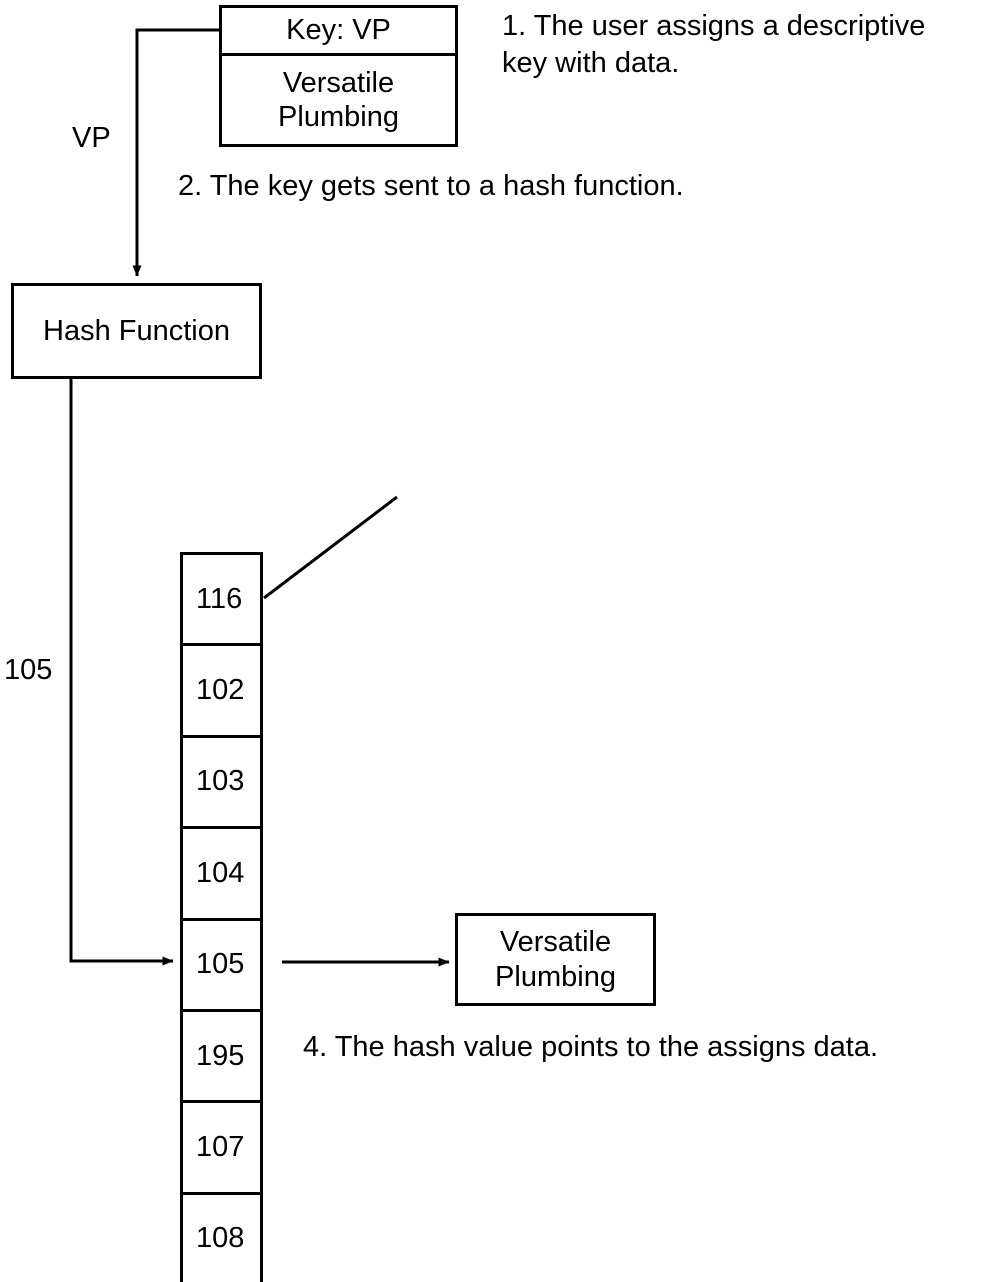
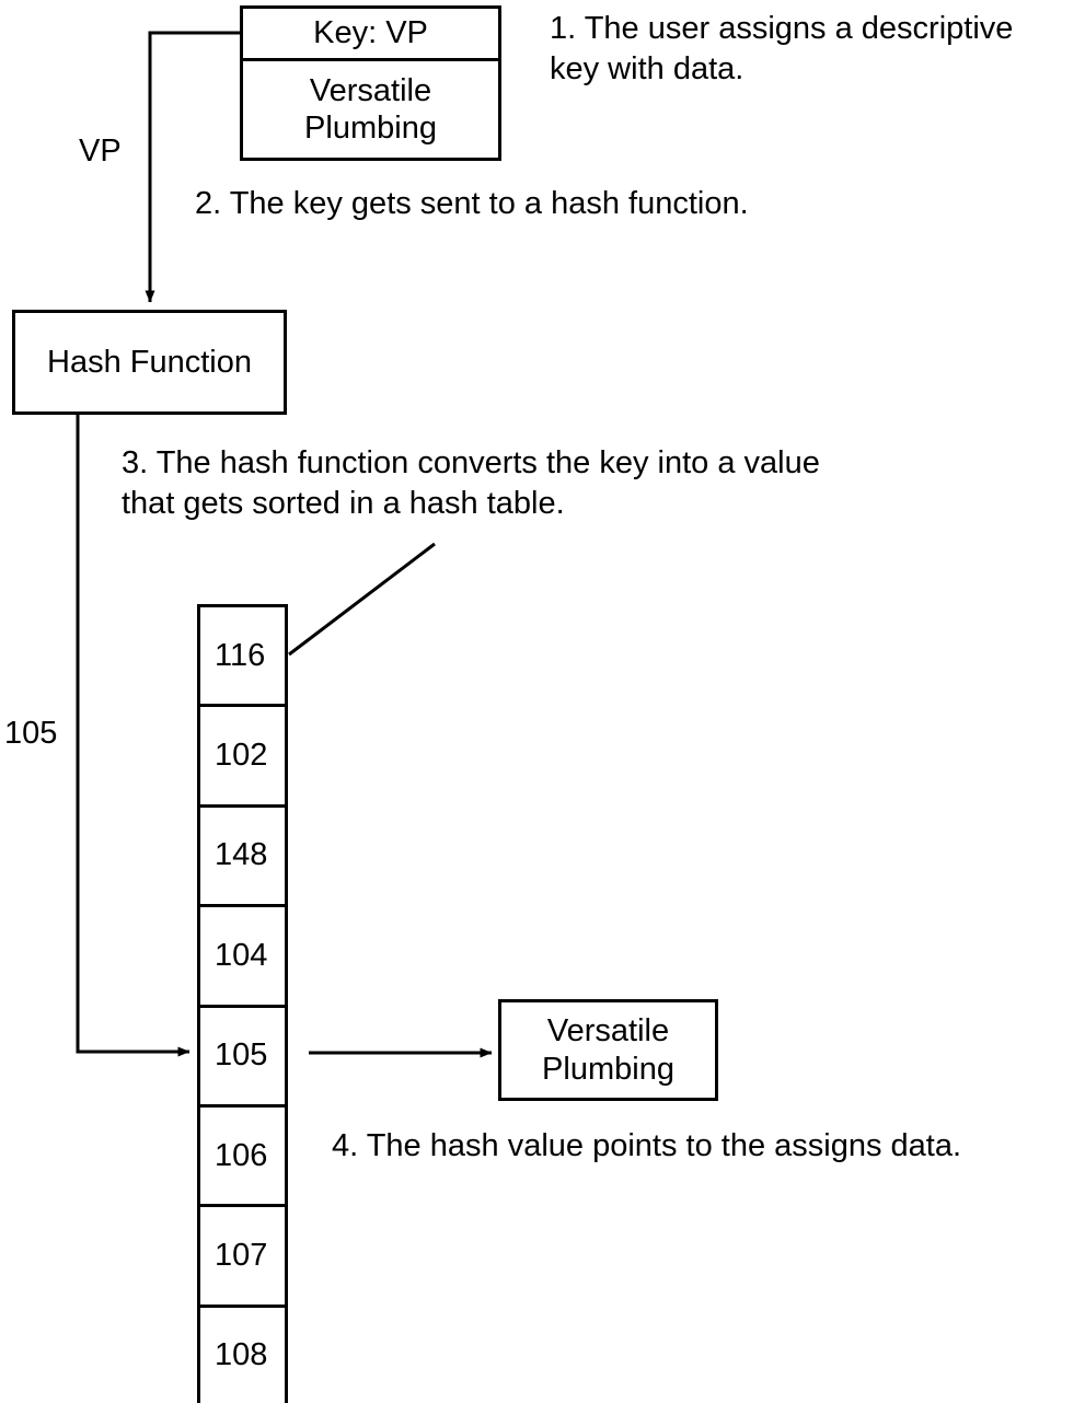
  Key: VP
  Versatile
  Plumbing
  1. The user assigns a descriptive
  key with data.
  VP
  2. The key gets sent to a hash function.
  Hash Function
+ 3. The hash function converts the key into a value
+ that gets sorted in a hash table.
  105
  116
  102
- 103
+ 148
  104
  105
- 195
+ 106
  107
  108
  Versatile
  Plumbing
  4. The hash value points to the assigns data.
